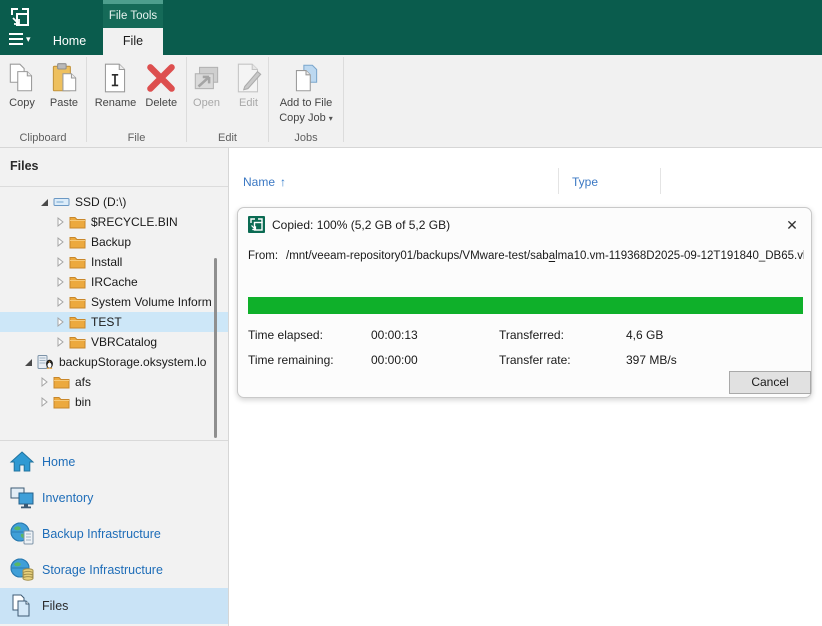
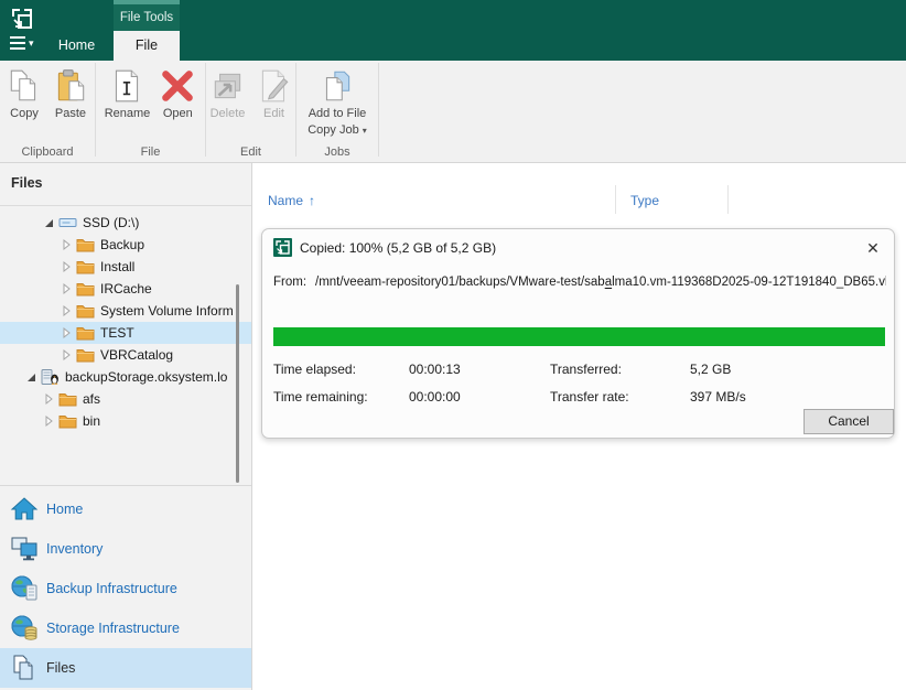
  ▾
  File Tools
  Home
  File
  Copy
  Paste
  Clipboard
  Rename
- Delete
+ Open
  File
- Open
+ Delete
  Edit
  Edit
  Add to File
  Copy Job ▾
  Jobs
  Files
  SSD (D:\)
- $RECYCLE.BIN
  Backup
  Install
  IRCache
  System Volume Inform
  TEST
  VBRCatalog
  backupStorage.oksystem.lo
  afs
  bin
  Home
  Inventory
  Backup Infrastructure
  Storage Infrastructure
  Files
  Name
  ↑
  Type
  Copied: 100% (5,2 GB of 5,2 GB)
  ✕
  From: /mnt/veeam-repository01/backups/VMware-test/sabalma10.vm-119368D2025-09-12T191840_DB65.v
  Time elapsed:
  00:00:13
  Transferred:
- 4,6 GB
+ 5,2 GB
  Time remaining:
  00:00:00
  Transfer rate:
  397 MB/s
  Cancel
